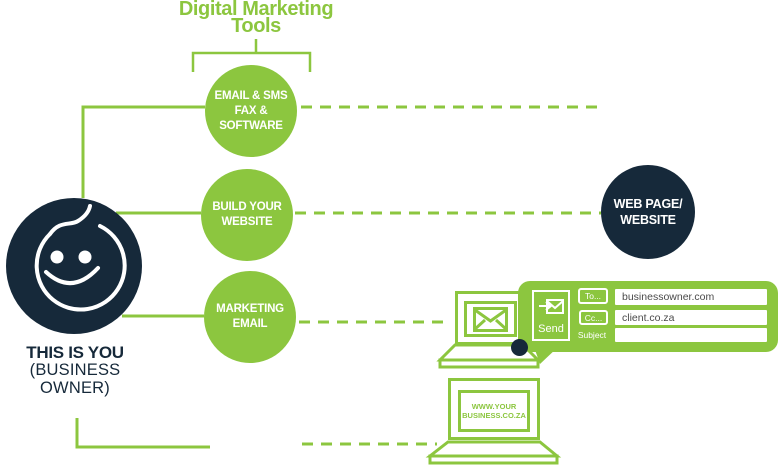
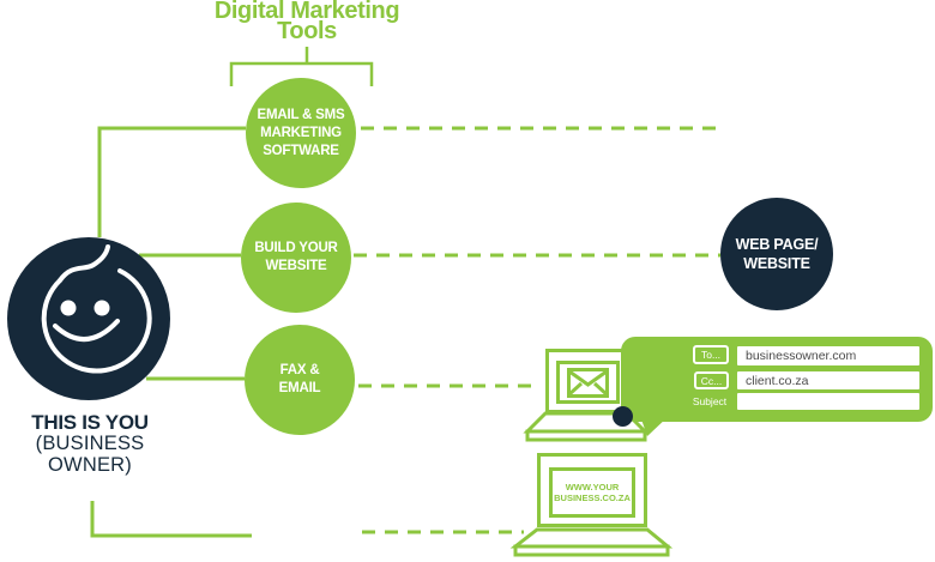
  Digital Marketing
  Tools
  THIS IS YOU
  (BUSINESS
  OWNER)
  EMAIL & SMS
- FAX &
+ MARKETING
  SOFTWARE
  BUILD YOUR
  WEBSITE
- MARKETING
+ FAX &
  EMAIL
  WEB PAGE/
  WEBSITE
  WWW.YOUR
  BUSINESS.CO.ZA
- Send
  To...
  businessowner.com
  Cc...
  client.co.za
  Subject
